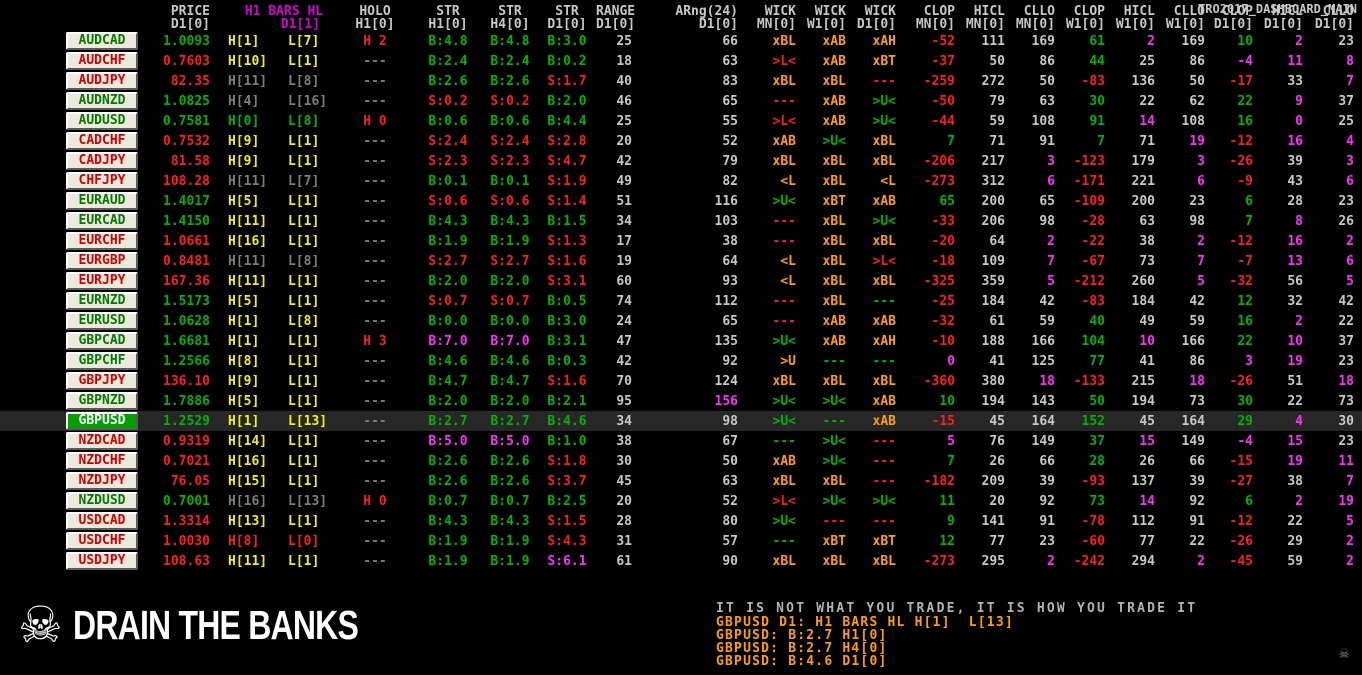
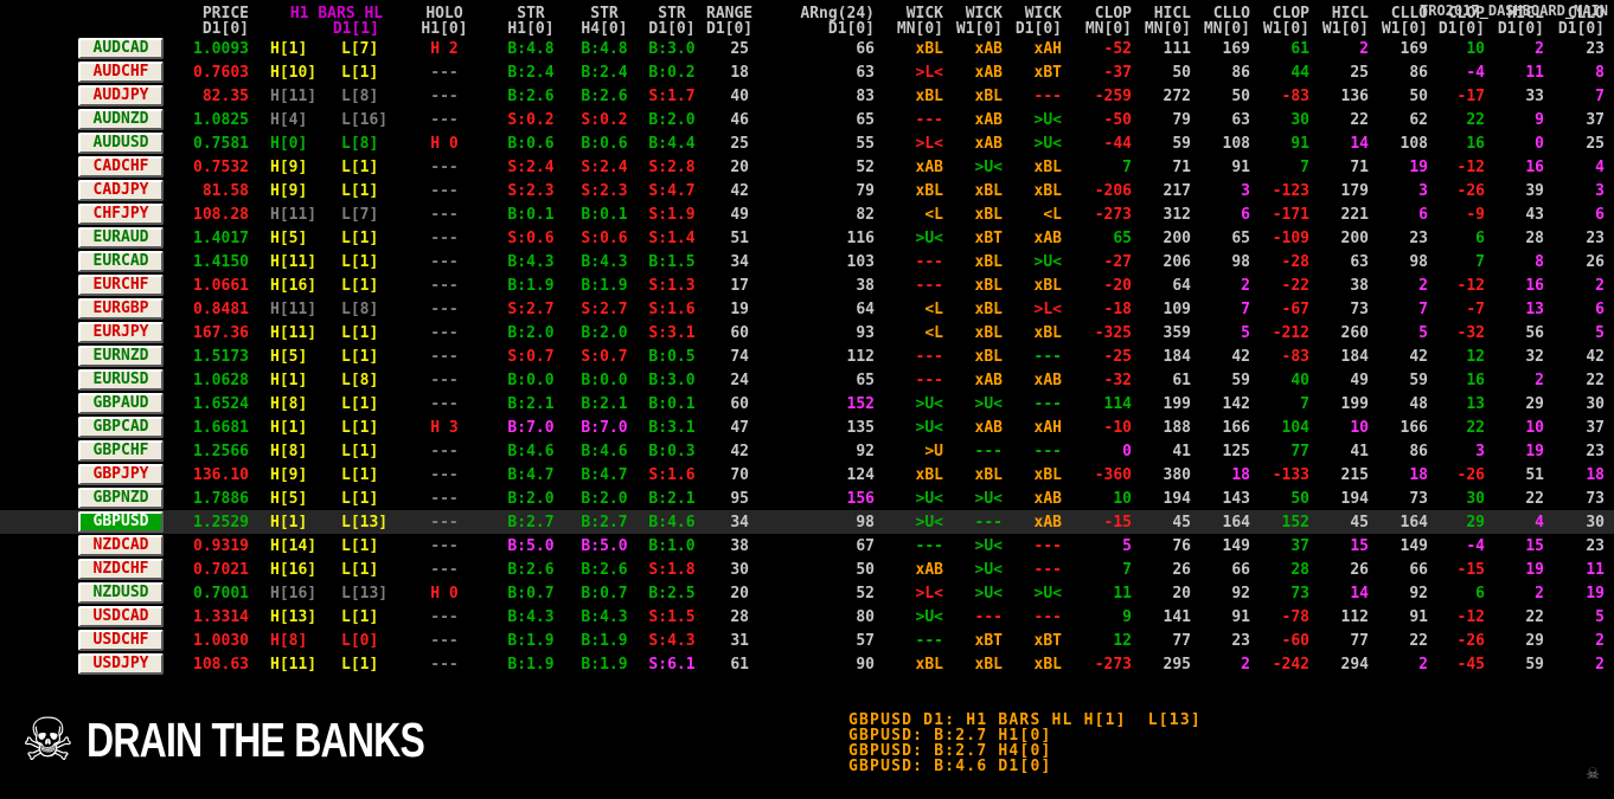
  TRO2017_DASHBOARD_MAIN
  	PRICED1[0]	H1 BARS HLD1[1]	HOLOH1[0]	STRH1[0]	STRH4[0]	STRD1[0]	RANGED1[0]	ARng(24)D1[0]	WICKMN[0]	WICKW1[0]	WICKD1[0]	CLOPMN[0]	HICLMN[0]	CLLOMN[0]	CLOPW1[0]	HICLW1[0]	CLLOW1[0]	CLOPD1[0]	HICLD1[0]	CLLOD1[0]
  AUDCAD	1.0093	H[1]	L[7]	H 2	B:4.8	B:4.8	B:3.0	25	66	xBL	xAB	xAH	-52	111	169	61	2	169	10	2	23
  AUDCHF	0.7603	H[10]	L[1]	---	B:2.4	B:2.4	B:0.2	18	63	>L<	xAB	xBT	-37	50	86	44	25	86	-4	11	8
  AUDJPY	82.35	H[11]	L[8]	---	B:2.6	B:2.6	S:1.7	40	83	xBL	xBL	---	-259	272	50	-83	136	50	-17	33	7
  AUDNZD	1.0825	H[4]	L[16]	---	S:0.2	S:0.2	B:2.0	46	65	---	xAB	>U<	-50	79	63	30	22	62	22	9	37
  AUDUSD	0.7581	H[0]	L[8]	H 0	B:0.6	B:0.6	B:4.4	25	55	>L<	xAB	>U<	-44	59	108	91	14	108	16	0	25
  CADCHF	0.7532	H[9]	L[1]	---	S:2.4	S:2.4	S:2.8	20	52	xAB	>U<	xBL	7	71	91	7	71	19	-12	16	4
  CADJPY	81.58	H[9]	L[1]	---	S:2.3	S:2.3	S:4.7	42	79	xBL	xBL	xBL	-206	217	3	-123	179	3	-26	39	3
  CHFJPY	108.28	H[11]	L[7]	---	B:0.1	B:0.1	S:1.9	49	82	<L	xBL	<L	-273	312	6	-171	221	6	-9	43	6
  EURAUD	1.4017	H[5]	L[1]	---	S:0.6	S:0.6	S:1.4	51	116	>U<	xBT	xAB	65	200	65	-109	200	23	6	28	23
- EURCAD	1.4150	H[11]	L[1]	---	B:4.3	B:4.3	B:1.5	34	103	---	xBL	>U<	-33	206	98	-28	63	98	7	8	26
+ EURCAD	1.4150	H[11]	L[1]	---	B:4.3	B:4.3	B:1.5	34	103	---	xBL	>U<	-27	206	98	-28	63	98	7	8	26
  EURCHF	1.0661	H[16]	L[1]	---	B:1.9	B:1.9	S:1.3	17	38	---	xBL	xBL	-20	64	2	-22	38	2	-12	16	2
  EURGBP	0.8481	H[11]	L[8]	---	S:2.7	S:2.7	S:1.6	19	64	<L	xBL	>L<	-18	109	7	-67	73	7	-7	13	6
  EURJPY	167.36	H[11]	L[1]	---	B:2.0	B:2.0	S:3.1	60	93	<L	xBL	xBL	-325	359	5	-212	260	5	-32	56	5
  EURNZD	1.5173	H[5]	L[1]	---	S:0.7	S:0.7	B:0.5	74	112	---	xBL	---	-25	184	42	-83	184	42	12	32	42
  EURUSD	1.0628	H[1]	L[8]	---	B:0.0	B:0.0	B:3.0	24	65	---	xAB	xAB	-32	61	59	40	49	59	16	2	22
+ GBPAUD	1.6524	H[8]	L[1]	---	B:2.1	B:2.1	B:0.1	60	152	>U<	>U<	---	114	199	142	7	199	48	13	29	30
  GBPCAD	1.6681	H[1]	L[1]	H 3	B:7.0	B:7.0	B:3.1	47	135	>U<	xAB	xAH	-10	188	166	104	10	166	22	10	37
  GBPCHF	1.2566	H[8]	L[1]	---	B:4.6	B:4.6	B:0.3	42	92	>U	---	---	0	41	125	77	41	86	3	19	23
  GBPJPY	136.10	H[9]	L[1]	---	B:4.7	B:4.7	S:1.6	70	124	xBL	xBL	xBL	-360	380	18	-133	215	18	-26	51	18
  GBPNZD	1.7886	H[5]	L[1]	---	B:2.0	B:2.0	B:2.1	95	156	>U<	>U<	xAB	10	194	143	50	194	73	30	22	73
  GBPUSD	1.2529	H[1]	L[13]	---	B:2.7	B:2.7	B:4.6	34	98	>U<	---	xAB	-15	45	164	152	45	164	29	4	30
  NZDCAD	0.9319	H[14]	L[1]	---	B:5.0	B:5.0	B:1.0	38	67	---	>U<	---	5	76	149	37	15	149	-4	15	23
  NZDCHF	0.7021	H[16]	L[1]	---	B:2.6	B:2.6	S:1.8	30	50	xAB	>U<	---	7	26	66	28	26	66	-15	19	11
- NZDJPY	76.05	H[15]	L[1]	---	B:2.6	B:2.6	S:3.7	45	63	xBL	xBL	---	-182	209	39	-93	137	39	-27	38	7
  NZDUSD	0.7001	H[16]	L[13]	H 0	B:0.7	B:0.7	B:2.5	20	52	>L<	>U<	>U<	11	20	92	73	14	92	6	2	19
  USDCAD	1.3314	H[13]	L[1]	---	B:4.3	B:4.3	S:1.5	28	80	>U<	---	---	9	141	91	-78	112	91	-12	22	5
  USDCHF	1.0030	H[8]	L[0]	---	B:1.9	B:1.9	S:4.3	31	57	---	xBT	xBT	12	77	23	-60	77	22	-26	29	2
  USDJPY	108.63	H[11]	L[1]	---	B:1.9	B:1.9	S:6.1	61	90	xBL	xBL	xBL	-273	295	2	-242	294	2	-45	59	2
- IT IS NOT WHAT YOU TRADE, IT IS HOW YOU TRADE IT
  GBPUSD D1: H1 BARS HL H[1] L[13]
  GBPUSD: B:2.7 H1[0]
  GBPUSD: B:2.7 H4[0]
  GBPUSD: B:4.6 D1[0]
  ☠
  DRAIN THE BANKS
  ☠
